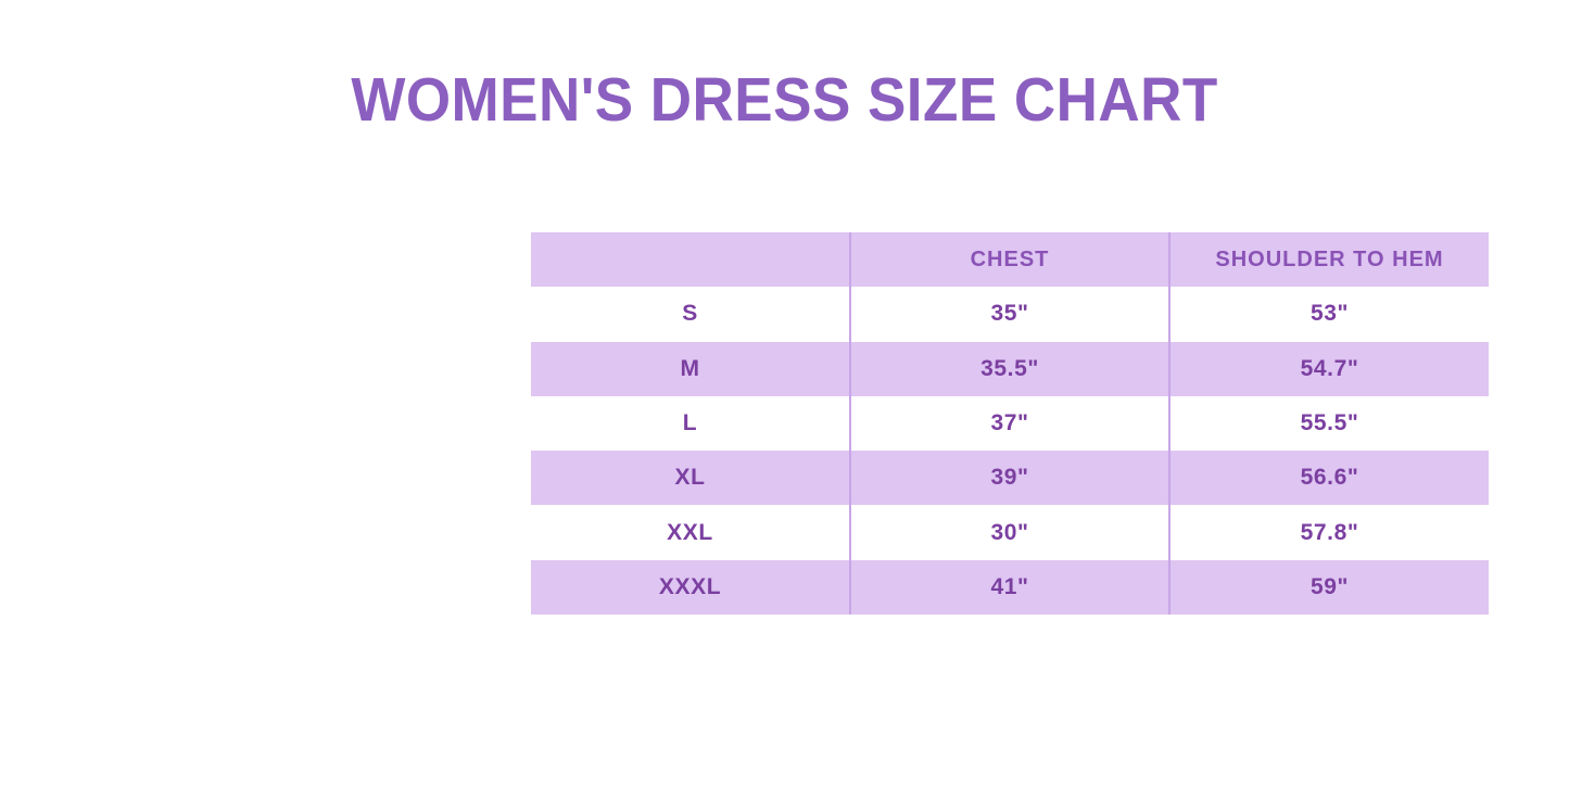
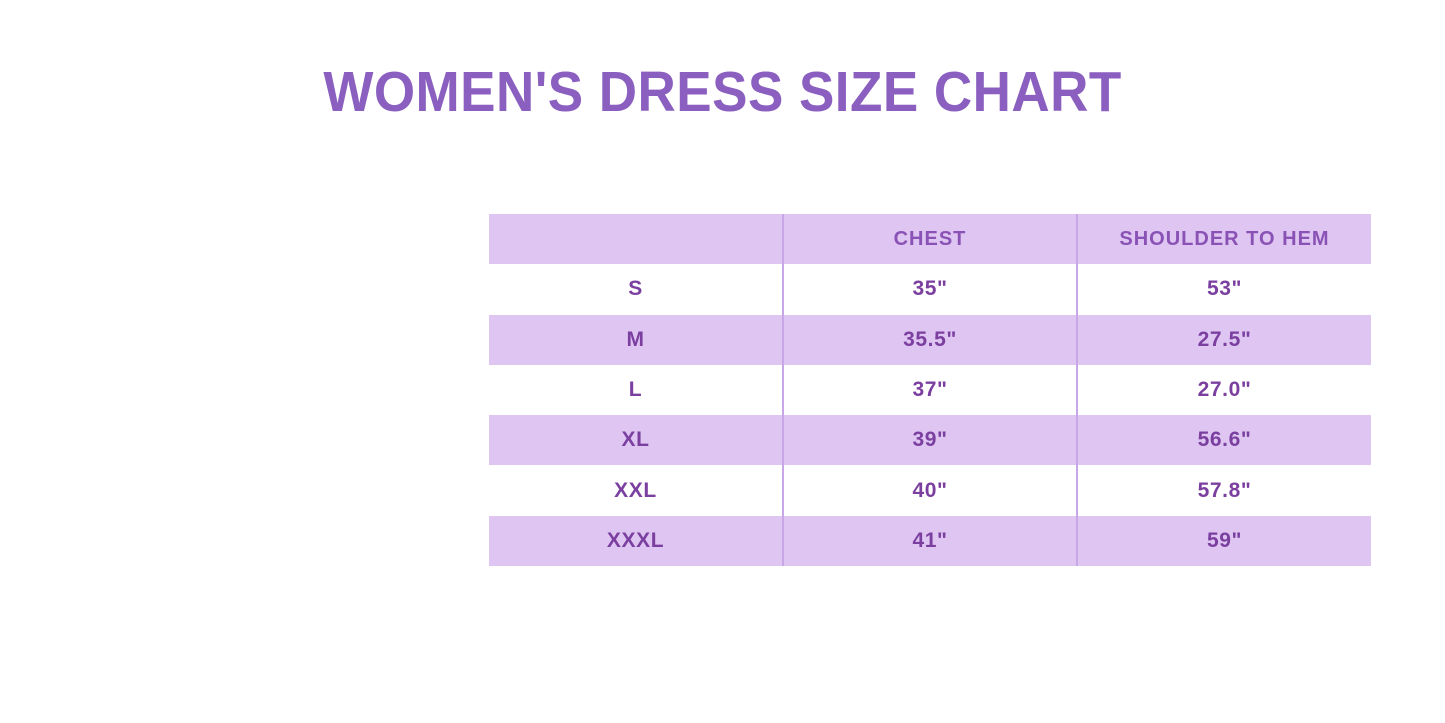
  WOMEN'S DRESS SIZE CHART
  	CHEST	SHOULDER TO HEM
  S	35"	53"
- M	35.5"	54.7"
+ M	35.5"	27.5"
- L	37"	55.5"
+ L	37"	27.0"
  XL	39"	56.6"
- XXL	30"	57.8"
+ XXL	40"	57.8"
  XXXL	41"	59"
